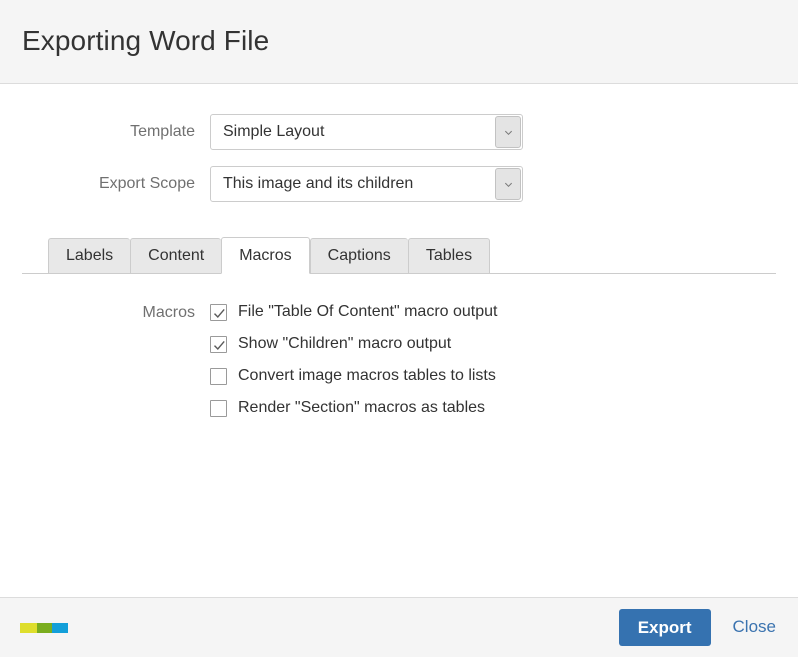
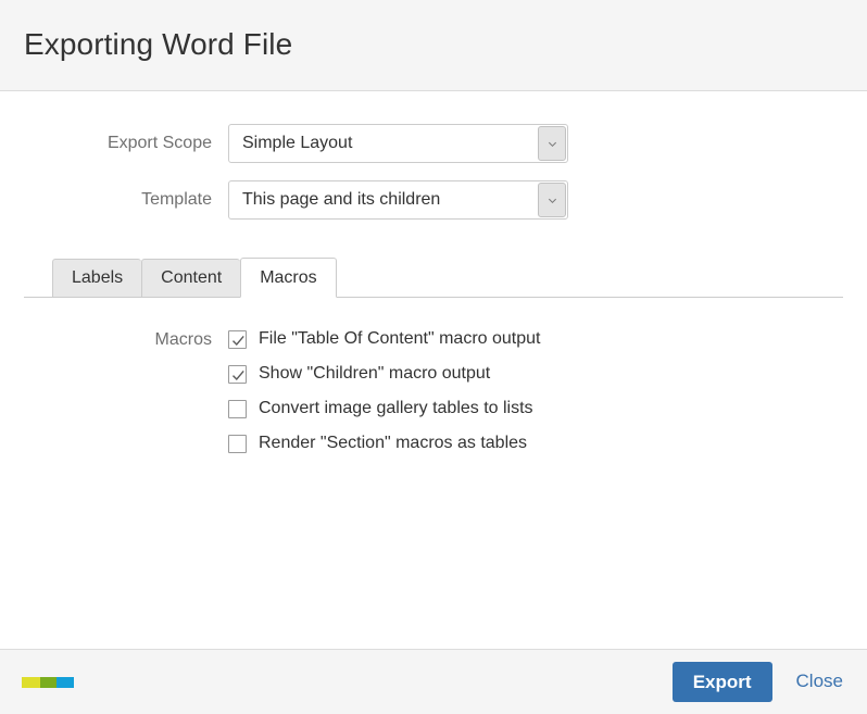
  Exporting Word File
- Template
+ Export Scope
  Simple Layout
- Export Scope
+ Template
- This image and its children
+ This page and its children
  Labels
  Content
  Macros
- Captions
- Tables
  Macros
  File "Table Of Content" macro output
  Show "Children" macro output
- Convert image macros tables to lists
+ Convert image gallery tables to lists
  Render "Section" macros as tables
  Export
  Close
